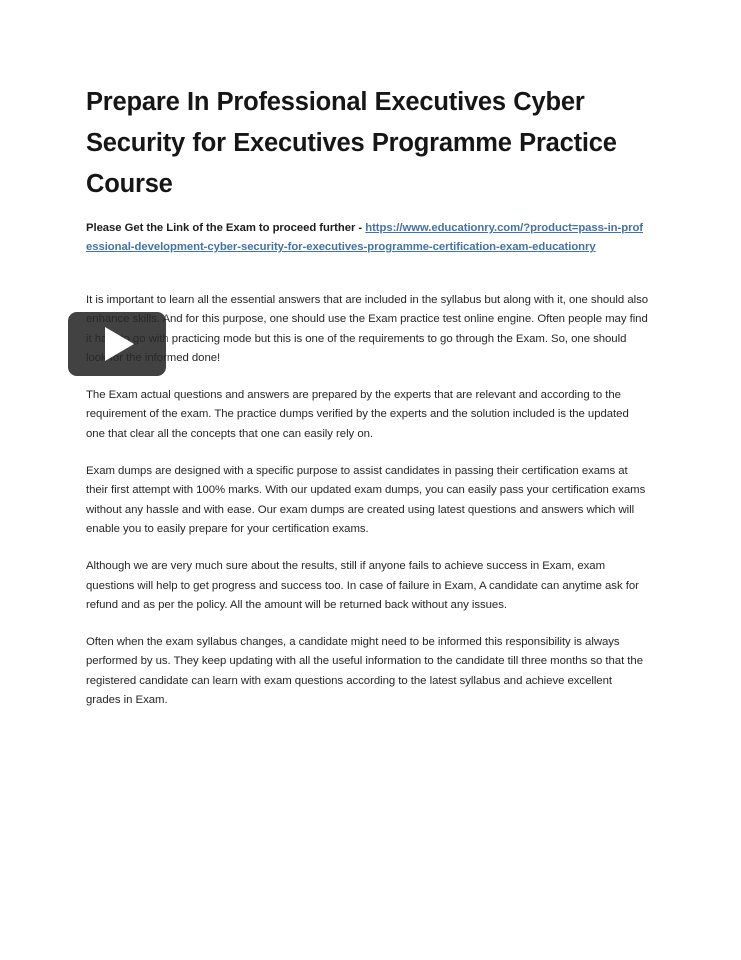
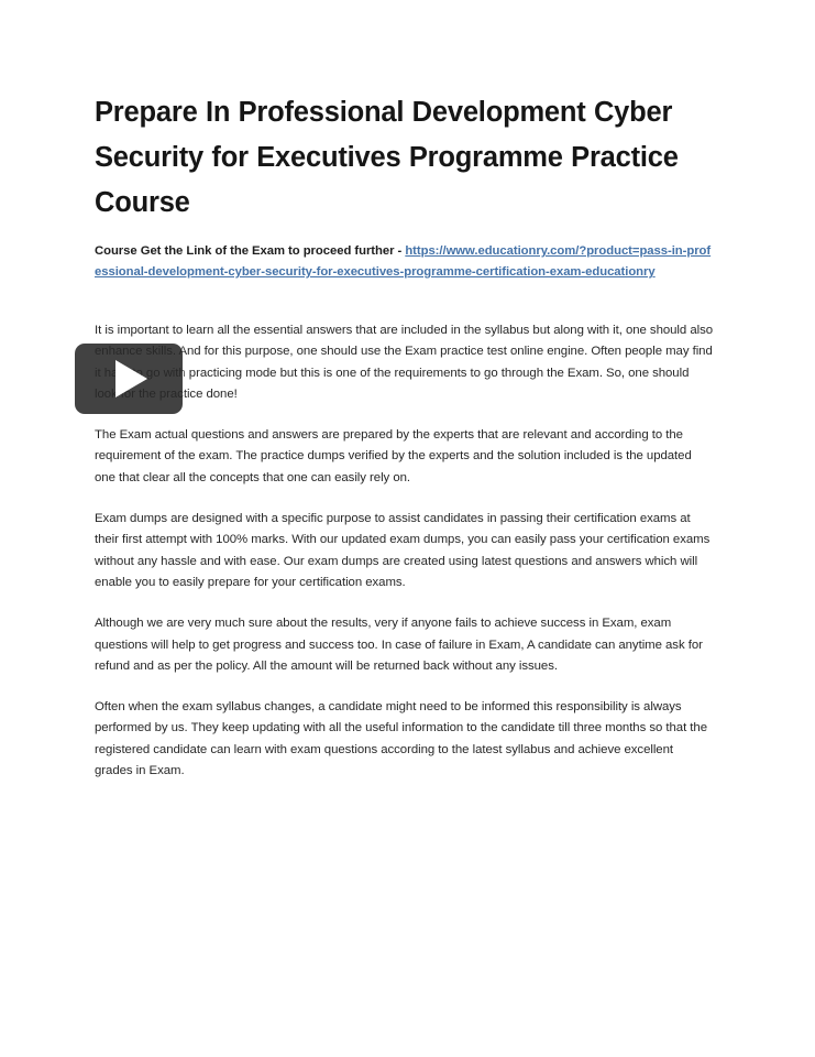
- Prepare In Professional Executives Cyber Security for Executives Programme Practice Course
+ Prepare In Professional Development Cyber Security for Executives Programme Practice Course
- Please Get the Link of the Exam to proceed further - https://www.educationry.com/?product=pass-in-professional-development-cyber-security-for-executives-programme-certification-exam-educationry
+ Course Get the Link of the Exam to proceed further - https://www.educationry.com/?product=pass-in-professional-development-cyber-security-for-executives-programme-certification-exam-educationry
- It is important to learn all the essential answers that are included in the syllabus but along with it, one should also enhance skills. And for this purpose, one should use the Exam practice test online engine. Often people may find it hard to go with practicing mode but this is one of the requirements to go through the Exam. So, one should look for the informed done!
+ It is important to learn all the essential answers that are included in the syllabus but along with it, one should also enhance skills. And for this purpose, one should use the Exam practice test online engine. Often people may find it hard to go with practicing mode but this is one of the requirements to go through the Exam. So, one should look for the practice done!
  The Exam actual questions and answers are prepared by the experts that are relevant and according to the requirement of the exam. The practice dumps verified by the experts and the solution included is the updated one that clear all the concepts that one can easily rely on.
  Exam dumps are designed with a specific purpose to assist candidates in passing their certification exams at their first attempt with 100% marks. With our updated exam dumps, you can easily pass your certification exams without any hassle and with ease. Our exam dumps are created using latest questions and answers which will enable you to easily prepare for your certification exams.
- Although we are very much sure about the results, still if anyone fails to achieve success in Exam, exam questions will help to get progress and success too. In case of failure in Exam, A candidate can anytime ask for refund and as per the policy. All the amount will be returned back without any issues.
+ Although we are very much sure about the results, very if anyone fails to achieve success in Exam, exam questions will help to get progress and success too. In case of failure in Exam, A candidate can anytime ask for refund and as per the policy. All the amount will be returned back without any issues.
  Often when the exam syllabus changes, a candidate might need to be informed this responsibility is always performed by us. They keep updating with all the useful information to the candidate till three months so that the registered candidate can learn with exam questions according to the latest syllabus and achieve excellent grades in Exam.
